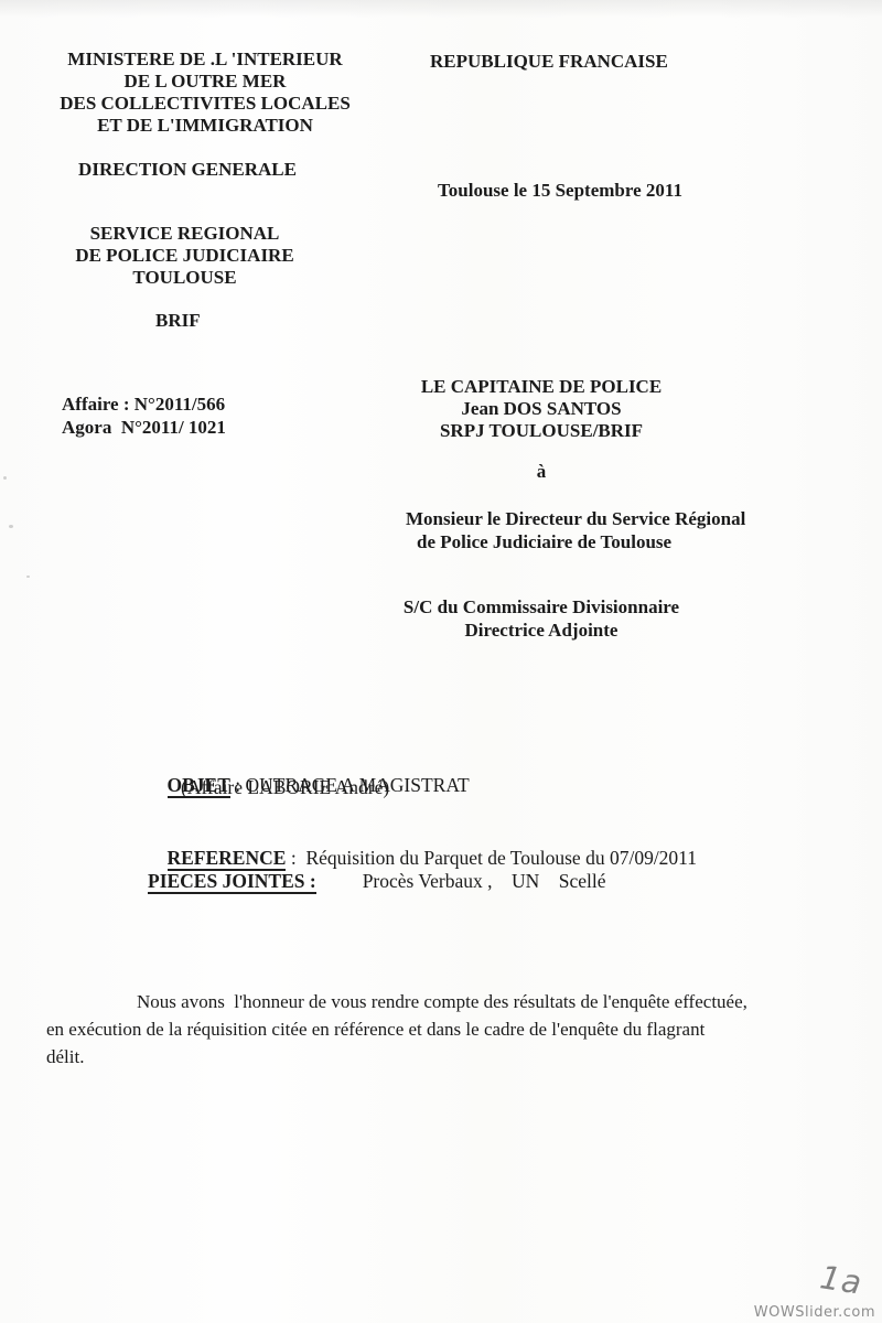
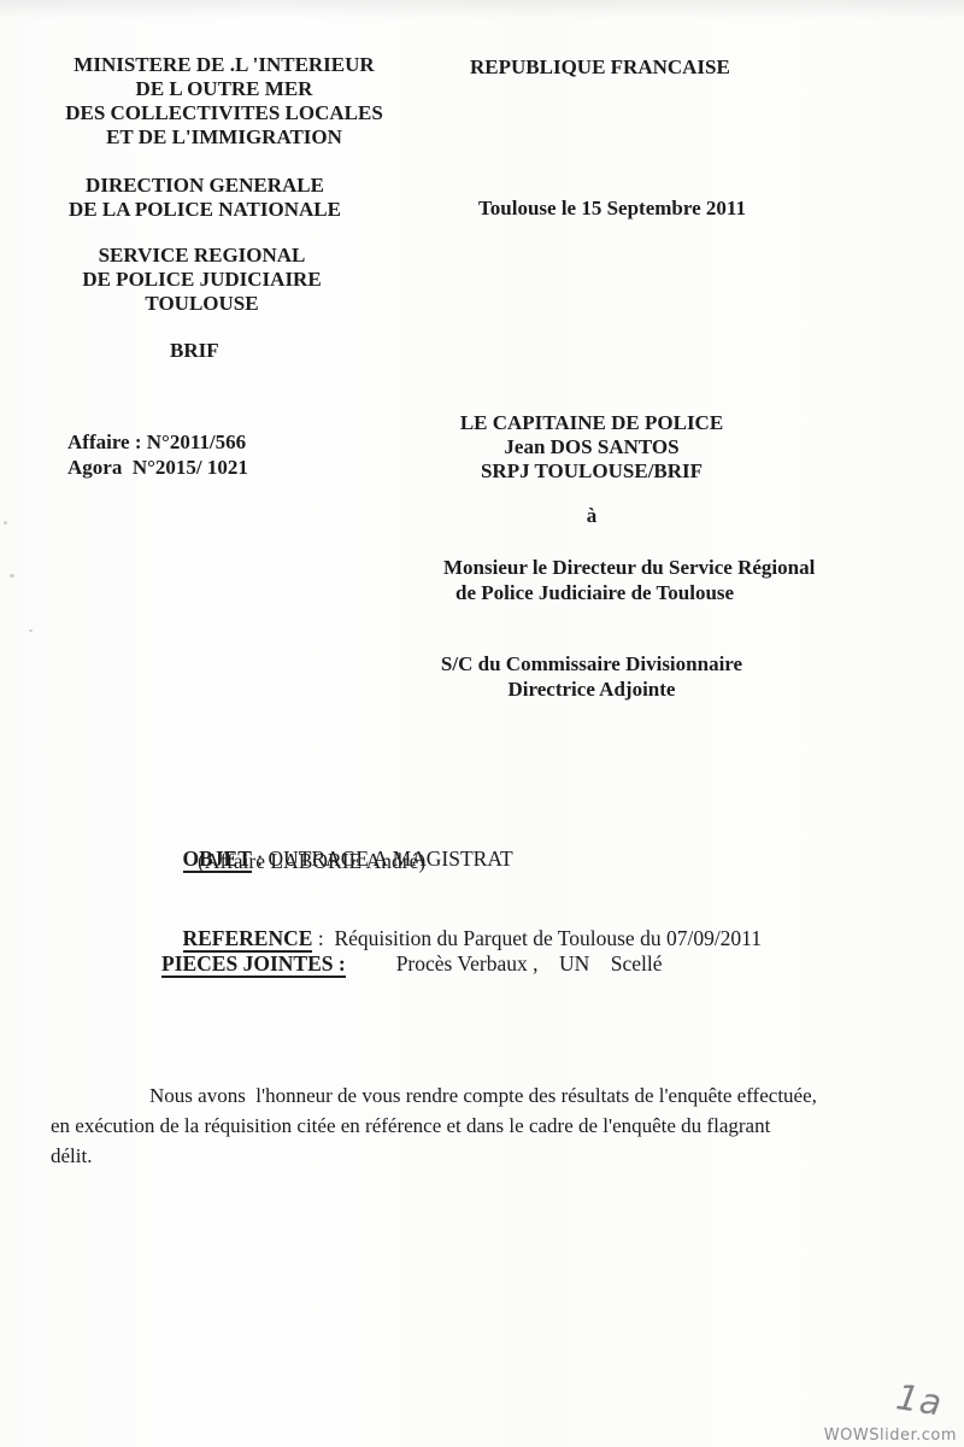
  MINISTERE DE .L 'INTERIEUR
  DE L OUTRE MER
  DES COLLECTIVITES LOCALES
  ET DE L'IMMIGRATION
  REPUBLIQUE FRANCAISE
  DIRECTION GENERALE
+ DE LA POLICE NATIONALE
  Toulouse le 15 Septembre 2011
  SERVICE REGIONAL
  DE POLICE JUDICIAIRE
  TOULOUSE
  BRIF
  Affaire : N°2011/566
- Agora N°2011/ 1021
+ Agora N°2015/ 1021
  LE CAPITAINE DE POLICE
  Jean DOS SANTOS
  SRPJ TOULOUSE/BRIF
  à
  Monsieur le Directeur du Service Régional
  de Police Judiciaire de Toulouse
  S/C du Commissaire Divisionnaire
  Directrice Adjointe
  OBJET : OUTRAGE A MAGISTRAT
  (Affaire LABORIE André)
  REFERENCE : Réquisition du Parquet de Toulouse du 07/09/2011
  PIECES JOINTES : Procès Verbaux , UN Scellé
  Nous avons l'honneur de vous rendre compte des résultats de l'enquête effectuée,
  en exécution de la réquisition citée en référence et dans le cadre de l'enquête du flagrant
  délit.
  WOWSlider.com
